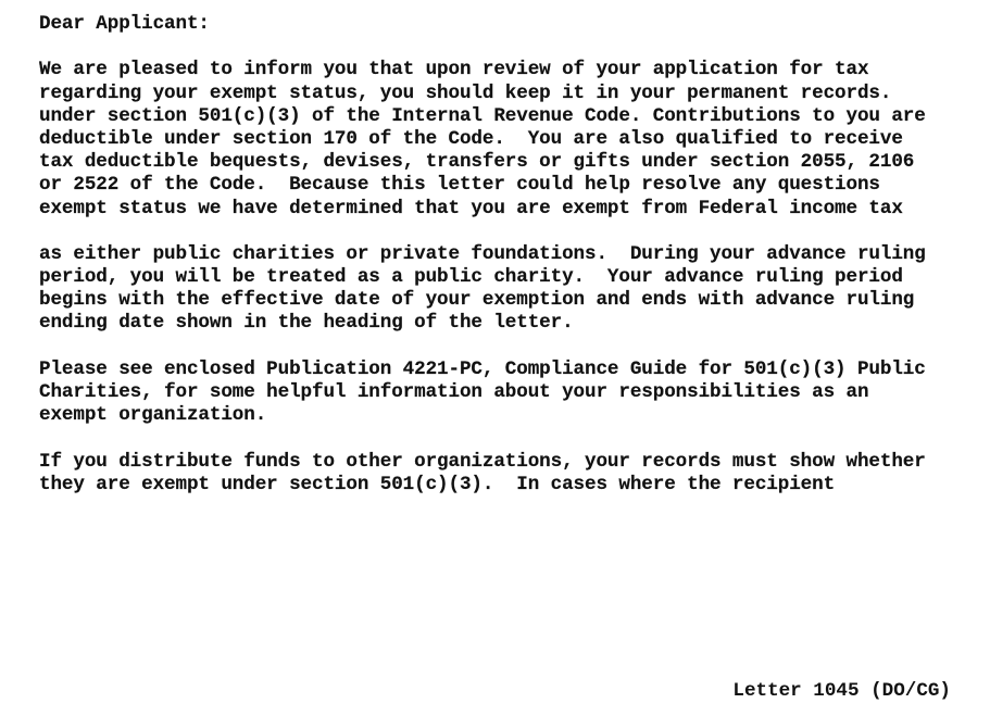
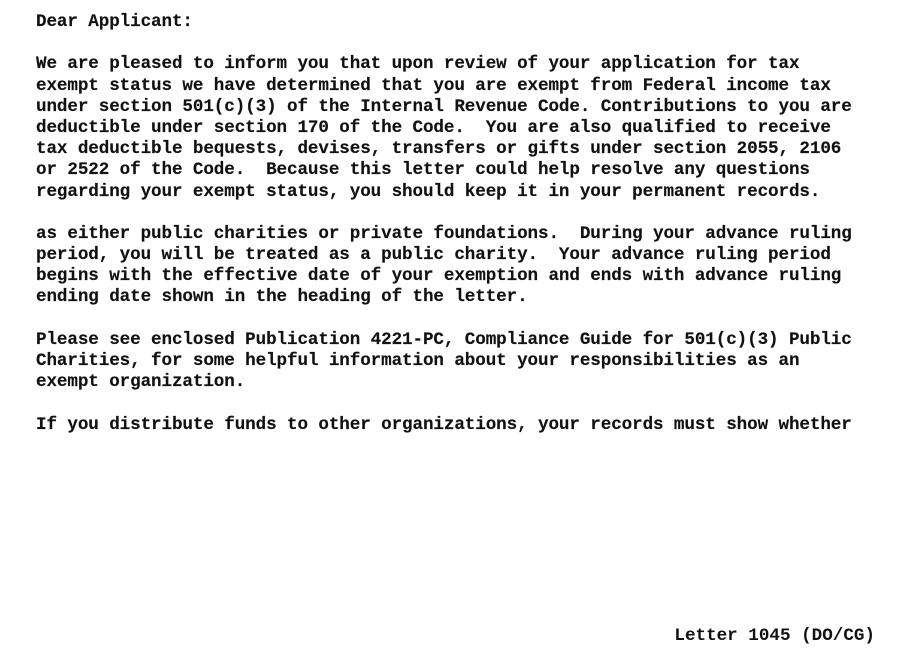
  Dear Applicant:
  We are pleased to inform you that upon review of your application for tax
- regarding your exempt status, you should keep it in your permanent records.
+ exempt status we have determined that you are exempt from Federal income tax
  under section 501(c)(3) of the Internal Revenue Code. Contributions to you are
  deductible under section 170 of the Code. You are also qualified to receive
  tax deductible bequests, devises, transfers or gifts under section 2055, 2106
  or 2522 of the Code. Because this letter could help resolve any questions
- exempt status we have determined that you are exempt from Federal income tax
+ regarding your exempt status, you should keep it in your permanent records.
  as either public charities or private foundations. During your advance ruling
  period, you will be treated as a public charity. Your advance ruling period
  begins with the effective date of your exemption and ends with advance ruling
  ending date shown in the heading of the letter.
  Please see enclosed Publication 4221-PC, Compliance Guide for 501(c)(3) Public
  Charities, for some helpful information about your responsibilities as an
  exempt organization.
  If you distribute funds to other organizations, your records must show whether
- they are exempt under section 501(c)(3). In cases where the recipient
  Letter 1045 (DO/CG)
